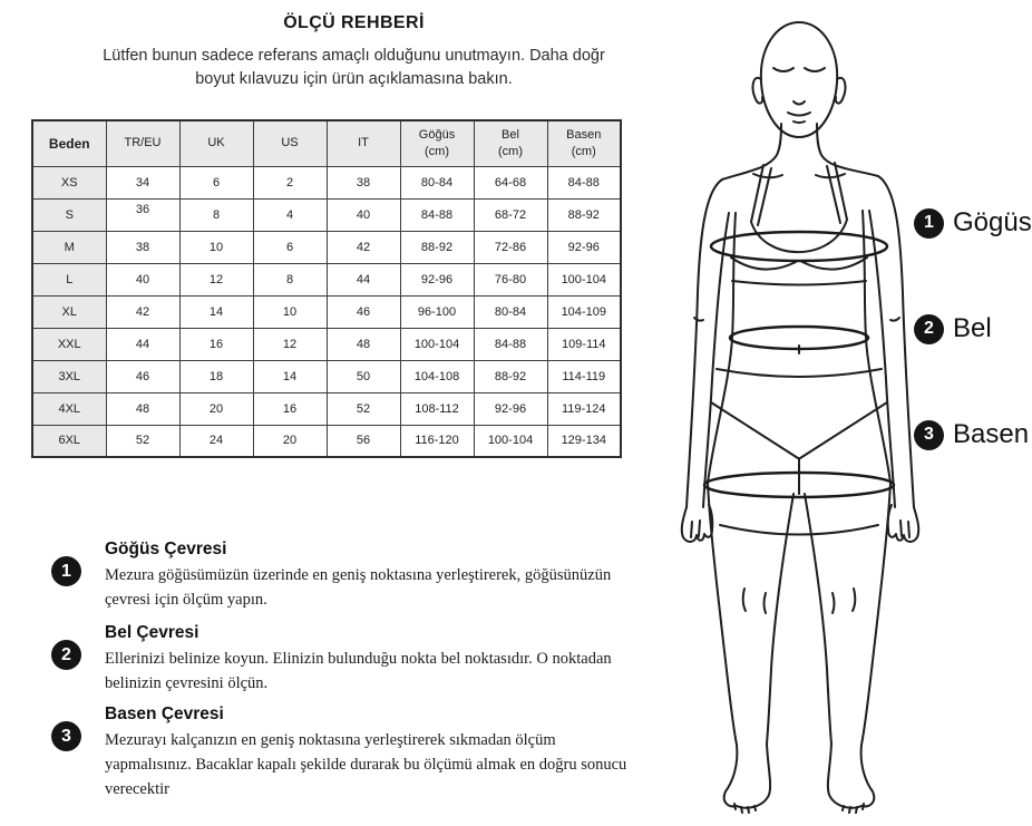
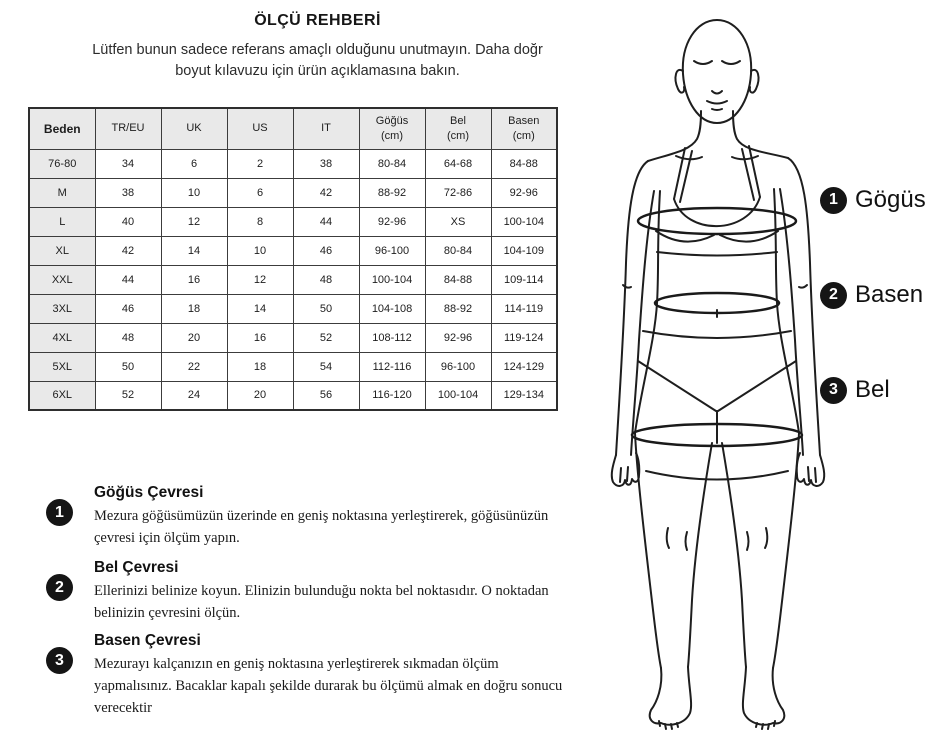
  ÖLÇÜ REHBERİ
  Lütfen bunun sadece referans amaçlı olduğunu unutmayın. Daha doğr
  boyut kılavuzu için ürün açıklamasına bakın.
  Beden	TR/EU	UK	US	IT	Göğüs (cm)	Bel (cm)	Basen (cm)
- XS	34	6	2	38	80-84	64-68	84-88
+ 76-80	34	6	2	38	80-84	64-68	84-88
- S	36	8	4	40	84-88	68-72	88-92
  M	38	10	6	42	88-92	72-86	92-96
- L	40	12	8	44	92-96	76-80	100-104
+ L	40	12	8	44	92-96	XS	100-104
  XL	42	14	10	46	96-100	80-84	104-109
  XXL	44	16	12	48	100-104	84-88	109-114
  3XL	46	18	14	50	104-108	88-92	114-119
  4XL	48	20	16	52	108-112	92-96	119-124
+ 5XL	50	22	18	54	112-116	96-100	124-129
  6XL	52	24	20	56	116-120	100-104	129-134
  1
  Gögüs
  2
- Bel
+ Basen
  3
- Basen
+ Bel
  1
  Göğüs Çevresi
  Mezura göğüsümüzün üzerinde en geniş noktasına yerleştirerek, göğüsünüzün çevresi için ölçüm yapın.
  2
  Bel Çevresi
  Ellerinizi belinize koyun. Elinizin bulunduğu nokta bel noktasıdır. O noktadan belinizin çevresini ölçün.
  3
  Basen Çevresi
  Mezurayı kalçanızın en geniş noktasına yerleştirerek sıkmadan ölçüm yapmalısınız. Bacaklar kapalı şekilde durarak bu ölçümü almak en doğru sonucu verecektir
